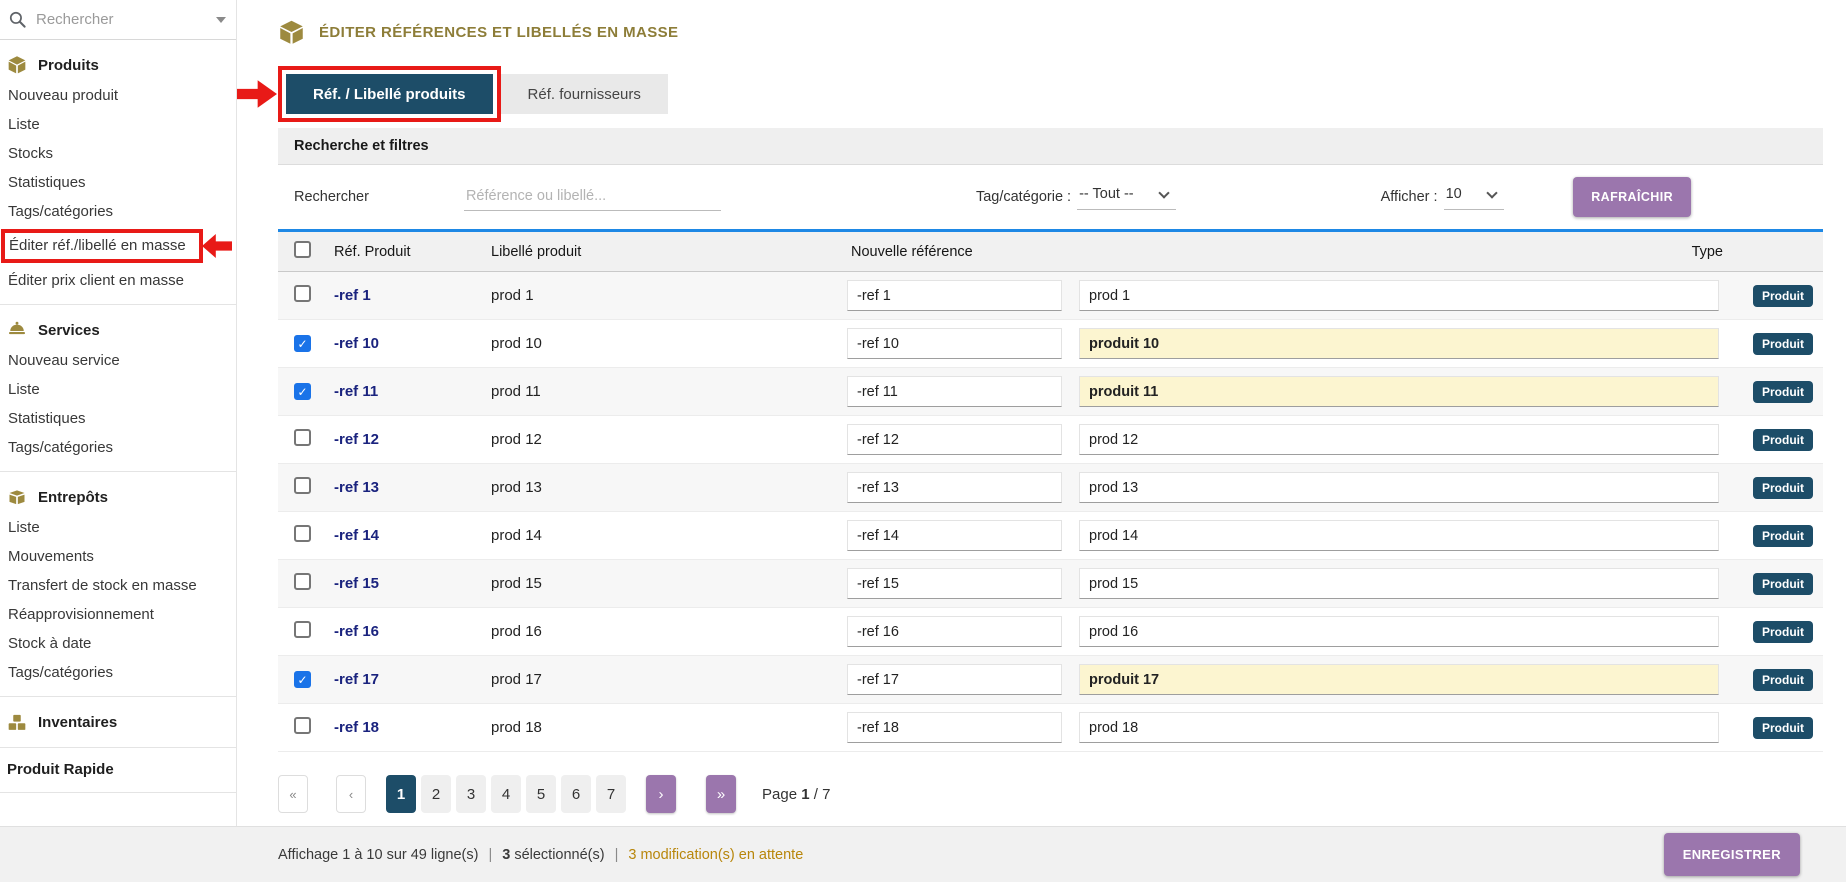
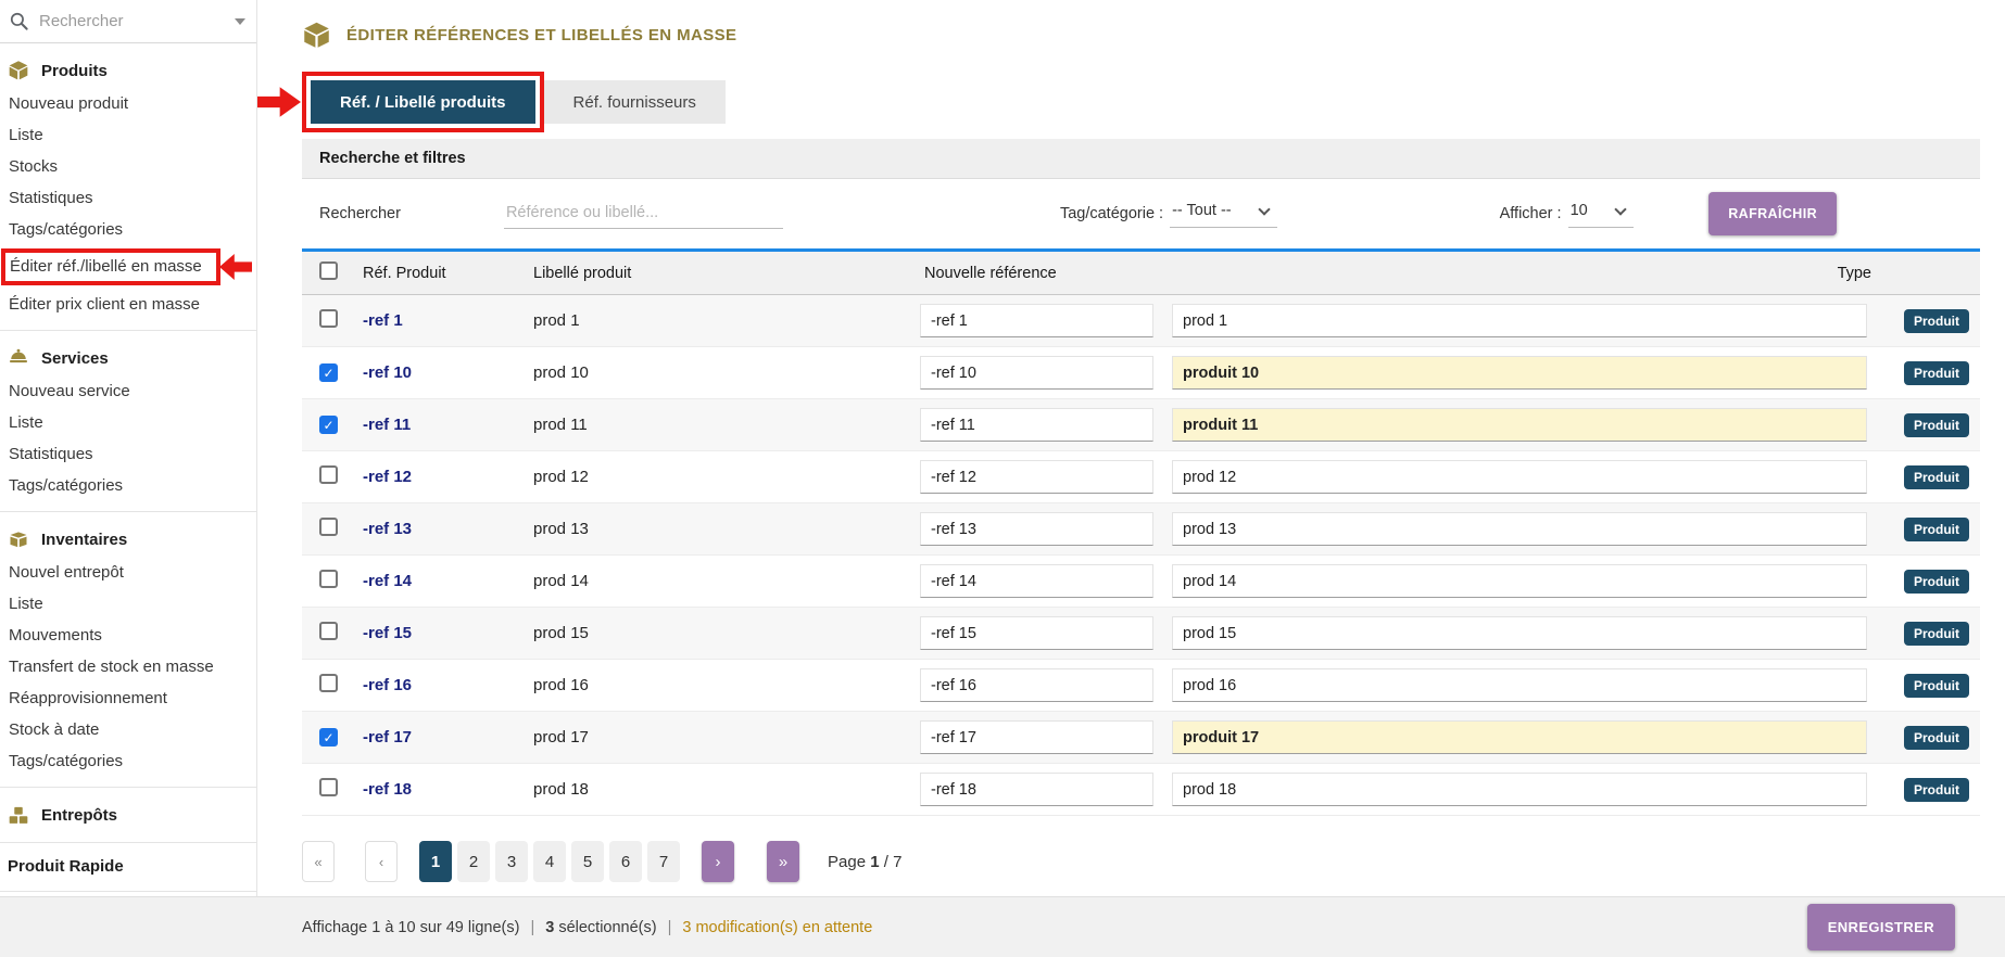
  Rechercher
  Produits
  Nouveau produit
  Liste
  Stocks
  Statistiques
  Tags/catégories
  Éditer réf./libellé en masse
  Éditer prix client en masse
  Services
  Nouveau service
  Liste
  Statistiques
  Tags/catégories
- Entrepôts
+ Inventaires
+ Nouvel entrepôt
  Liste
  Mouvements
  Transfert de stock en masse
  Réapprovisionnement
  Stock à date
  Tags/catégories
- Inventaires
+ Entrepôts
  Produit Rapide
  ÉDITER RÉFÉRENCES ET LIBELLÉS EN MASSE
  Réf. / Libellé produits
  Réf. fournisseurs
  Recherche et filtres
  Rechercher
  Référence ou libellé...
  Tag/catégorie :
  -- Tout --
  Afficher :
  10
  RAFRAÎCHIR
  Réf. Produit
  Libellé produit
  Nouvelle référence
  Type
  -ref 1
  prod 1
  -ref 1
  prod 1
  Produit
  -ref 10
  prod 10
  -ref 10
  produit 10
  Produit
  -ref 11
  prod 11
  -ref 11
  produit 11
  Produit
  -ref 12
  prod 12
  -ref 12
  prod 12
  Produit
  -ref 13
  prod 13
  -ref 13
  prod 13
  Produit
  -ref 14
  prod 14
  -ref 14
  prod 14
  Produit
  -ref 15
  prod 15
  -ref 15
  prod 15
  Produit
  -ref 16
  prod 16
  -ref 16
  prod 16
  Produit
  -ref 17
  prod 17
  -ref 17
  produit 17
  Produit
  -ref 18
  prod 18
  -ref 18
  prod 18
  Produit
  «
  ‹
  1
  2
  3
  4
  5
  6
  7
  ›
  »
  Page 1 / 7
  Affichage 1 à 10 sur 49 ligne(s)
  |
  3 sélectionné(s)
  |
  3 modification(s) en attente
  ENREGISTRER
